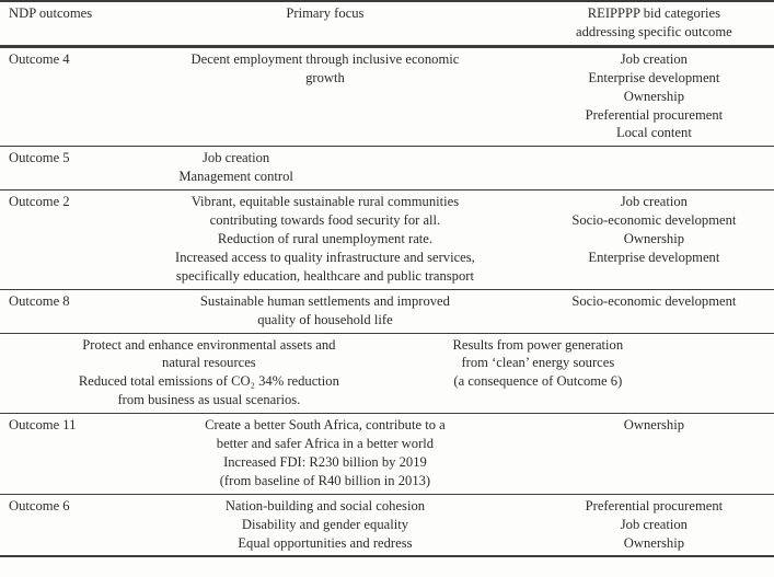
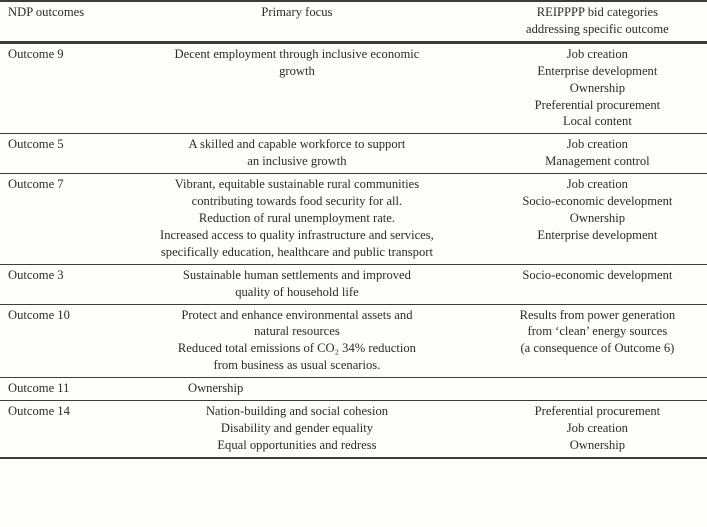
  NDP outcomes
  Primary focus
  REIPPPP bid categories
  addressing specific outcome
- Outcome 4
+ Outcome 9
  Decent employment through inclusive economic
  growth
  Job creation
  Enterprise development
  Ownership
  Preferential procurement
  Local content
  Outcome 5
+ A skilled and capable workforce to support
+ an inclusive growth
  Job creation
  Management control
- Outcome 2
+ Outcome 7
  Vibrant, equitable sustainable rural communities
  contributing towards food security for all.
  Reduction of rural unemployment rate.
  Increased access to quality infrastructure and services,
  specifically education, healthcare and public transport
  Job creation
  Socio-economic development
  Ownership
  Enterprise development
- Outcome 8
+ Outcome 3
  Sustainable human settlements and improved
  quality of household life
  Socio-economic development
+ Outcome 10
  Protect and enhance environmental assets and
  natural resources
  Reduced total emissions of CO₂ 34% reduction
  from business as usual scenarios.
  Results from power generation
  from ‘clean’ energy sources
  (a consequence of Outcome 6)
  Outcome 11
- Create a better South Africa, contribute to a
- better and safer Africa in a better world
- Increased FDI: R230 billion by 2019
- (from baseline of R40 billion in 2013)
  Ownership
- Outcome 6
+ Outcome 14
  Nation-building and social cohesion
  Disability and gender equality
  Equal opportunities and redress
  Preferential procurement
  Job creation
  Ownership
